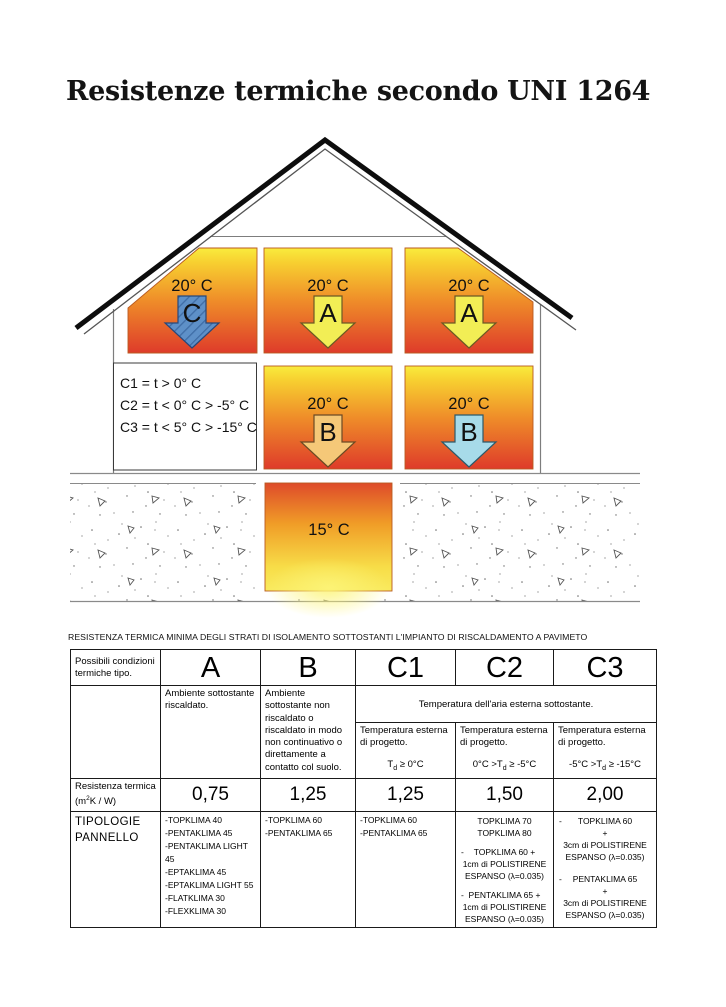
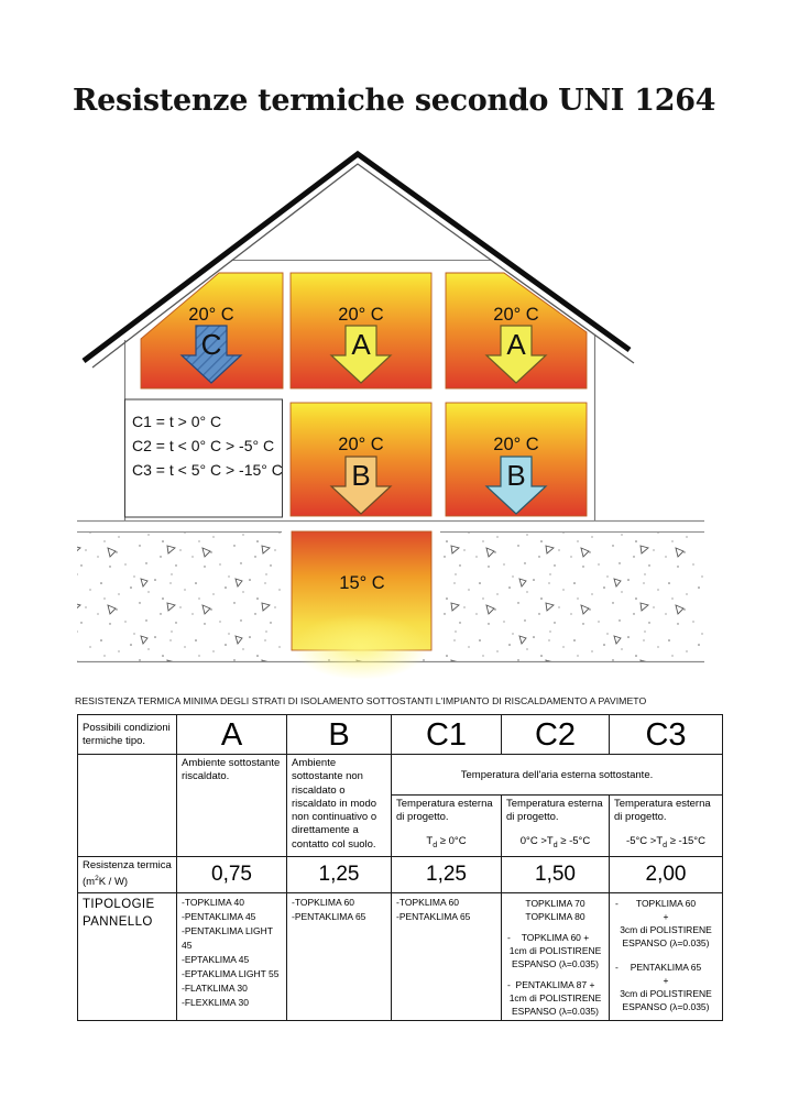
  Resistenze termiche secondo UNI 1264
  15° C
  C1 = t > 0° C
  C2 = t < 0° C > -5° C
  C3 = t < 5° C > -15° C
  20° C
  20° C
  20° C
  20° C
  20° C
  C
  A
  A
  B
  B
  RESISTENZA TERMICA MINIMA DEGLI STRATI DI ISOLAMENTO SOTTOSTANTI L'IMPIANTO DI RISCALDAMENTO A PAVIMETO
  Possibili condizioni termiche tipo.	A	B	C1	C2	C3
  	Ambiente sottostante riscaldato.	Ambiente sottostante non riscaldato o riscaldato in modo non continuativo o direttamente a contatto col suolo.	Temperatura dell'aria esterna sottostante.
  Temperatura esterna di progetto. T ≥ 0°C	Temperatura esterna di progetto. 0°C >T ≥ -5°C	Temperatura esterna di progetto. -5°C >T ≥ -15°C
  Resistenza termica (m K / W)	0,75	1,25	1,25	1,50	2,00
- TIPOLOGIE PANNELLO	-TOPKLIMA 40-PENTAKLIMA 45-PENTAKLIMA LIGHT 45-EPTAKLIMA 45-EPTAKLIMA LIGHT 55-FLATKLIMA 30-FLEXKLIMA 30	-TOPKLIMA 60-PENTAKLIMA 65	-TOPKLIMA 60-PENTAKLIMA 65	TOPKLIMA 70TOPKLIMA 80 - TOPKLIMA 60 +1cm di POLISTIRENEESPANSO (λ=0.035) - PENTAKLIMA 65 +1cm di POLISTIRENEESPANSO (λ=0.035)	- TOPKLIMA 60+3cm di POLISTIRENEESPANSO (λ=0.035) - PENTAKLIMA 65+3cm di POLISTIRENEESPANSO (λ=0.035)
+ TIPOLOGIE PANNELLO	-TOPKLIMA 40-PENTAKLIMA 45-PENTAKLIMA LIGHT 45-EPTAKLIMA 45-EPTAKLIMA LIGHT 55-FLATKLIMA 30-FLEXKLIMA 30	-TOPKLIMA 60-PENTAKLIMA 65	-TOPKLIMA 60-PENTAKLIMA 65	TOPKLIMA 70TOPKLIMA 80 - TOPKLIMA 60 +1cm di POLISTIRENEESPANSO (λ=0.035) - PENTAKLIMA 87 +1cm di POLISTIRENEESPANSO (λ=0.035)	- TOPKLIMA 60+3cm di POLISTIRENEESPANSO (λ=0.035) - PENTAKLIMA 65+3cm di POLISTIRENEESPANSO (λ=0.035)
